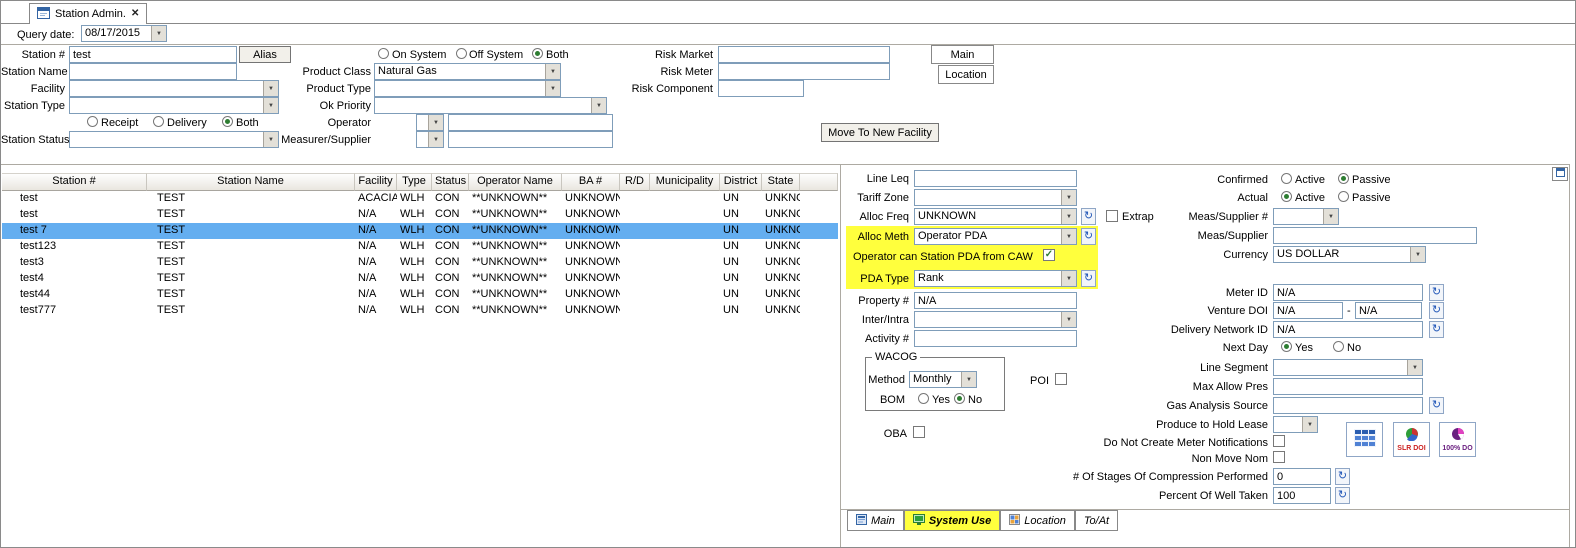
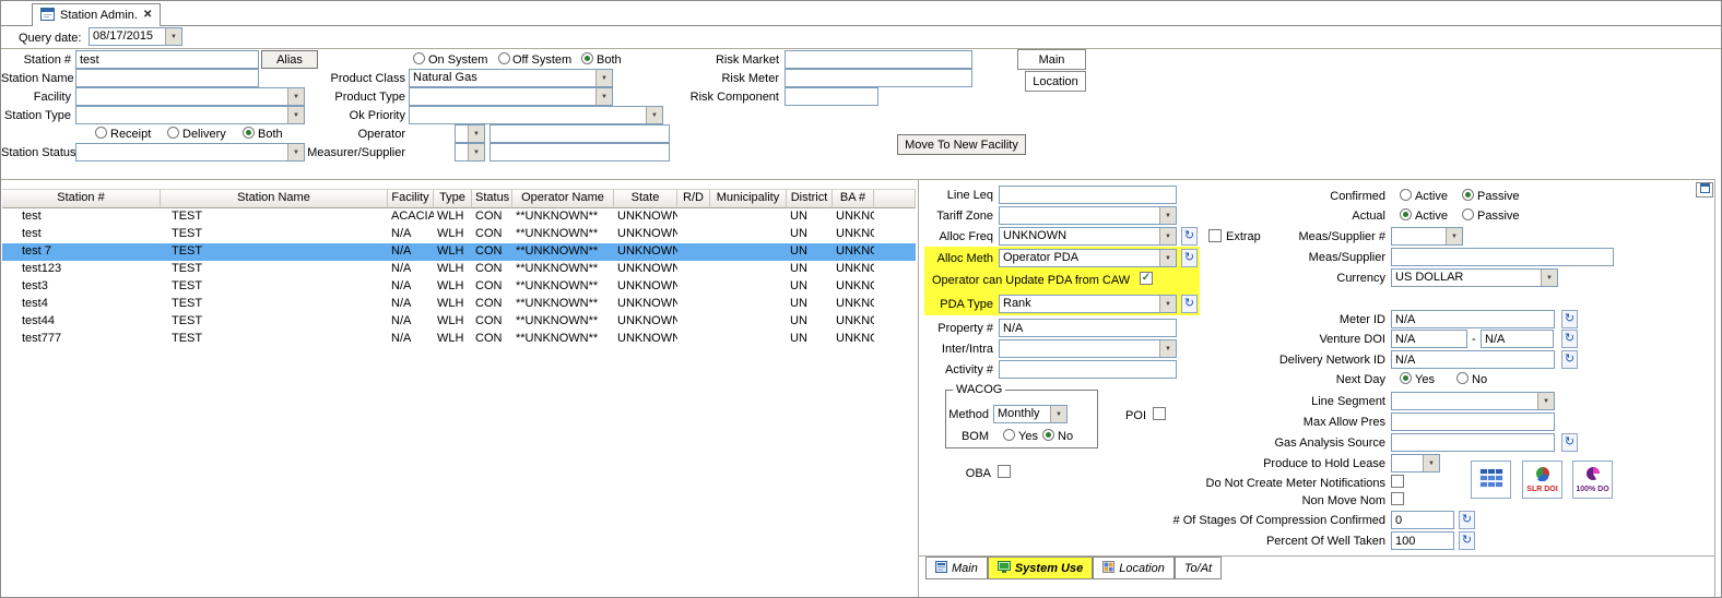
  Station Admin.
  ✕
  Query date:
  08/17/2015
  Station #
  test
  Alias
  On System
  Off System
  Both
  Risk Market
  Main
  Station Name
  Product Class
  Natural Gas
  Risk Meter
  Location
  Facility
  Product Type
  Risk Component
  Station Type
  Ok Priority
  Receipt
  Delivery
  Both
  Operator
  Move To New Facility
  Station Status
  Measurer/Supplier
  Station #
  Station Name
  Facility
  Type
  Status
  Operator Name
- BA #
+ State
  R/D
  Municipality
  District
- State
+ BA #
  test
  TEST
  ACACIA
  WLH
  CON
  **UNKNOWN**
  UNKNOWN
  UN
  test
  TEST
  N/A
  WLH
  CON
  **UNKNOWN**
  UNKNOWN
  UN
  test 7
  TEST
  N/A
  WLH
  CON
  **UNKNOWN**
  UNKNOWN
  UN
  test123
  TEST
  N/A
  WLH
  CON
  **UNKNOWN**
  UNKNOWN
  UN
  test3
  TEST
  N/A
  WLH
  CON
  **UNKNOWN**
  UNKNOWN
  UN
  test4
  TEST
  N/A
  WLH
  CON
  **UNKNOWN**
  UNKNOWN
  UN
  test44
  TEST
  N/A
  WLH
  CON
  **UNKNOWN**
  UNKNOWN
  UN
  test777
  TEST
  N/A
  WLH
  CON
  **UNKNOWN**
  UNKNOWN
  UN
  Line Leq
  Tariff Zone
  Alloc Freq
  UNKNOWN
  ↻
  Extrap
  Alloc Meth
  Operator PDA
  ↻
- Operator can Station PDA from CAW
+ Operator can Update PDA from CAW
  ✓
  PDA Type
  Rank
  ↻
  Property #
  N/A
  Inter/Intra
  Activity #
  WACOG
  Method
  Monthly
  BOM
  Yes
  No
  POI
  OBA
  Confirmed
  Active
  Passive
  Actual
  Active
  Passive
  Meas/Supplier #
  Meas/Supplier
  Currency
  US DOLLAR
  Meter ID
  N/A
  ↻
  Venture DOI
  N/A
  -
  N/A
  ↻
  Delivery Network ID
  N/A
  ↻
  Next Day
  Yes
  No
  Line Segment
  Max Allow Pres
  Gas Analysis Source
  ↻
  Produce to Hold Lease
  Do Not Create Meter Notifications
  Non Move Nom
- # Of Stages Of Compression Performed
+ # Of Stages Of Compression Confirmed
  0
  ↻
  Percent Of Well Taken
  100
  ↻
  Main
  System Use
  Location
  To/At
